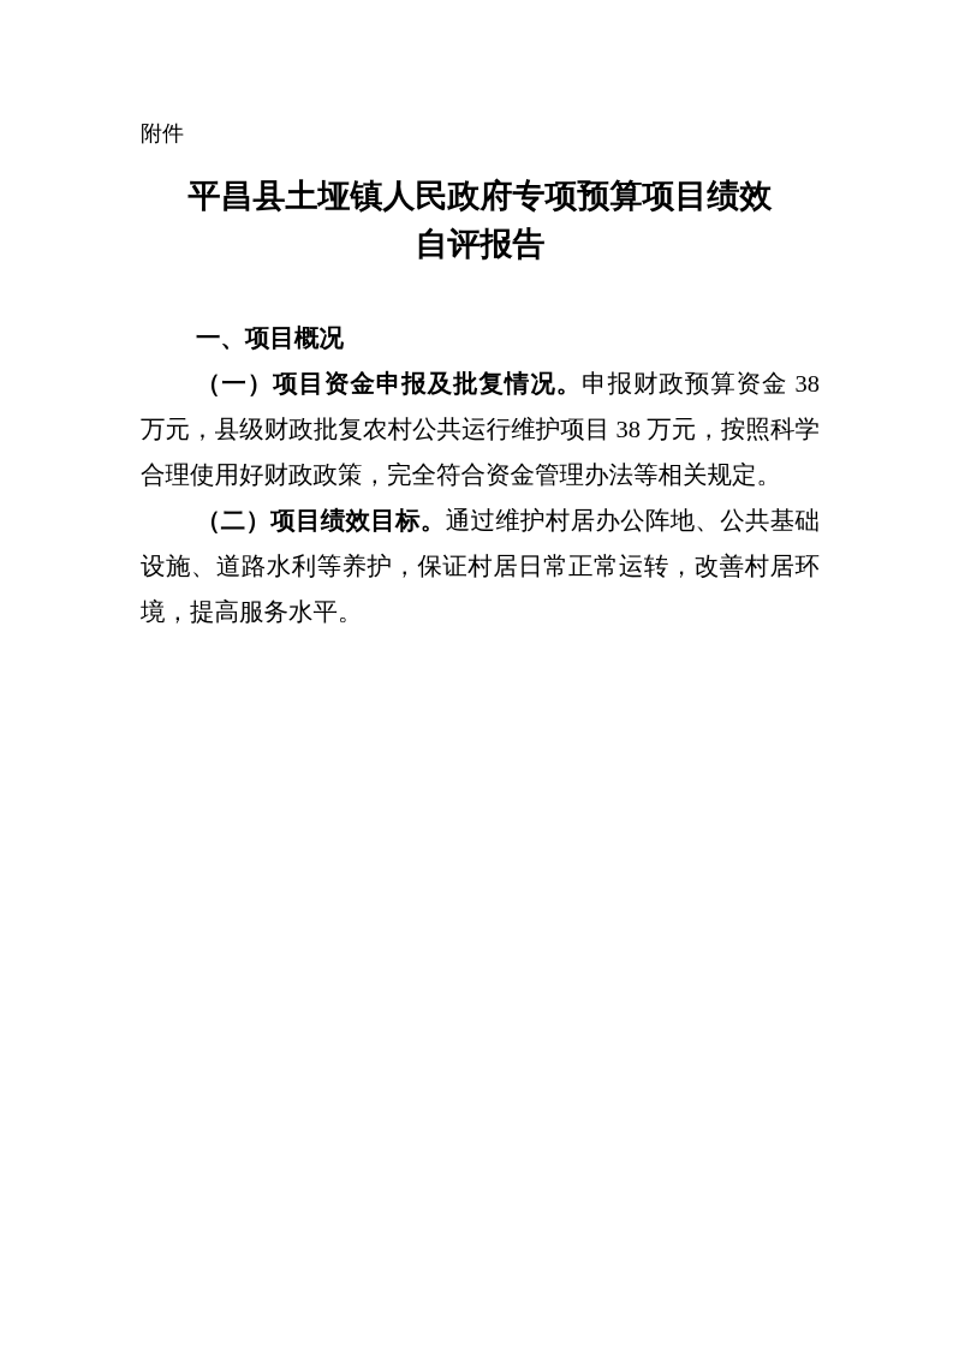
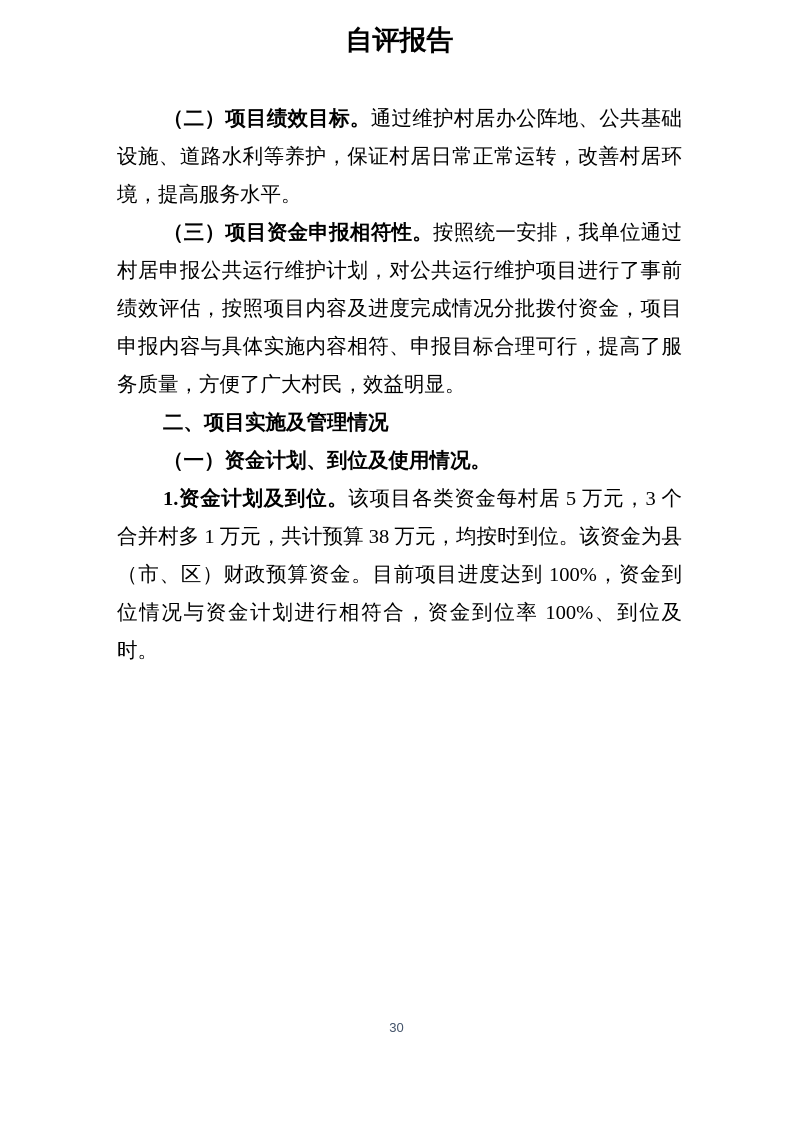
- 附件
- 平昌县土垭镇人民政府专项预算项目绩效
  自评报告
- 一、项目概况
- （一）项目资金申报及批复情况。申报财政预算资金 38 万元，县级财政批复农村公共运行维护项目 38 万元，按照科学合理使用好财政政策，完全符合资金管理办法等相关规定。
  （二）项目绩效目标。通过维护村居办公阵地、公共基础设施、道路水利等养护，保证村居日常正常运转，改善村居环境，提高服务水平。
+ （三）项目资金申报相符性。按照统一安排，我单位通过村居申报公共运行维护计划，对公共运行维护项目进行了事前绩效评估，按照项目内容及进度完成情况分批拨付资金，项目申报内容与具体实施内容相符、申报目标合理可行，提高了服务质量，方便了广大村民，效益明显。
+ 二、项目实施及管理情况
+ （一）资金计划、到位及使用情况。
+ 1.资金计划及到位。该项目各类资金每村居 5 万元，3 个合并村多 1 万元，共计预算 38 万元，均按时到位。该资金为县（市、区）财政预算资金。目前项目进度达到 100%，资金到位情况与资金计划进行相符合，资金到位率 100%、到位及时。
+ 30
